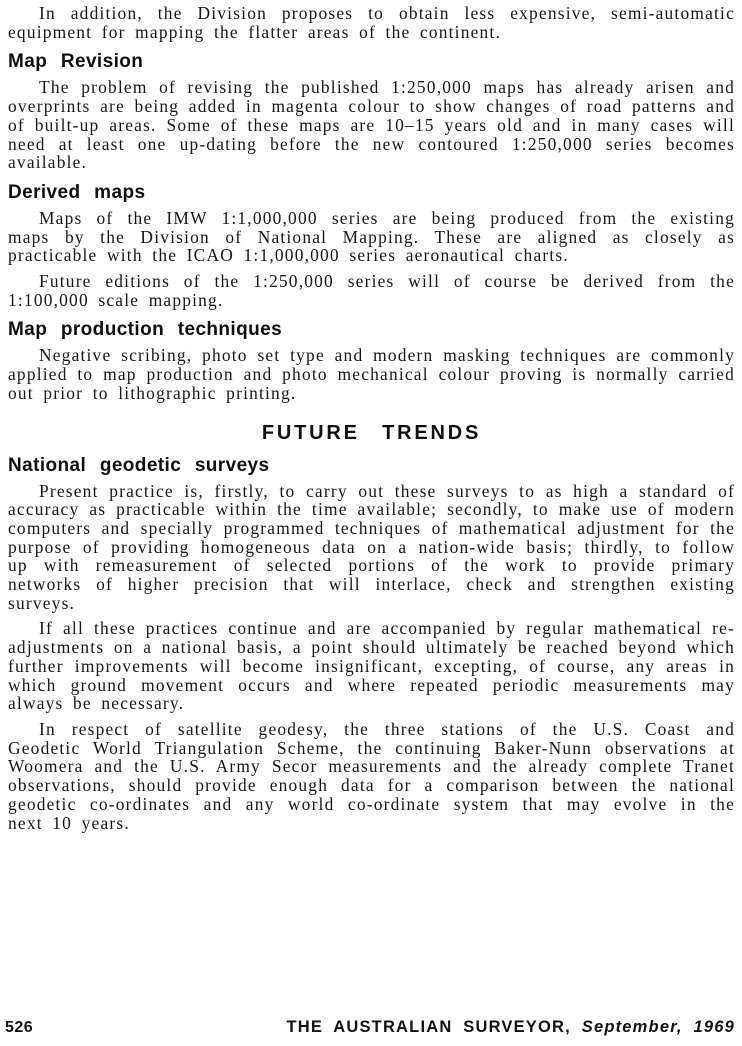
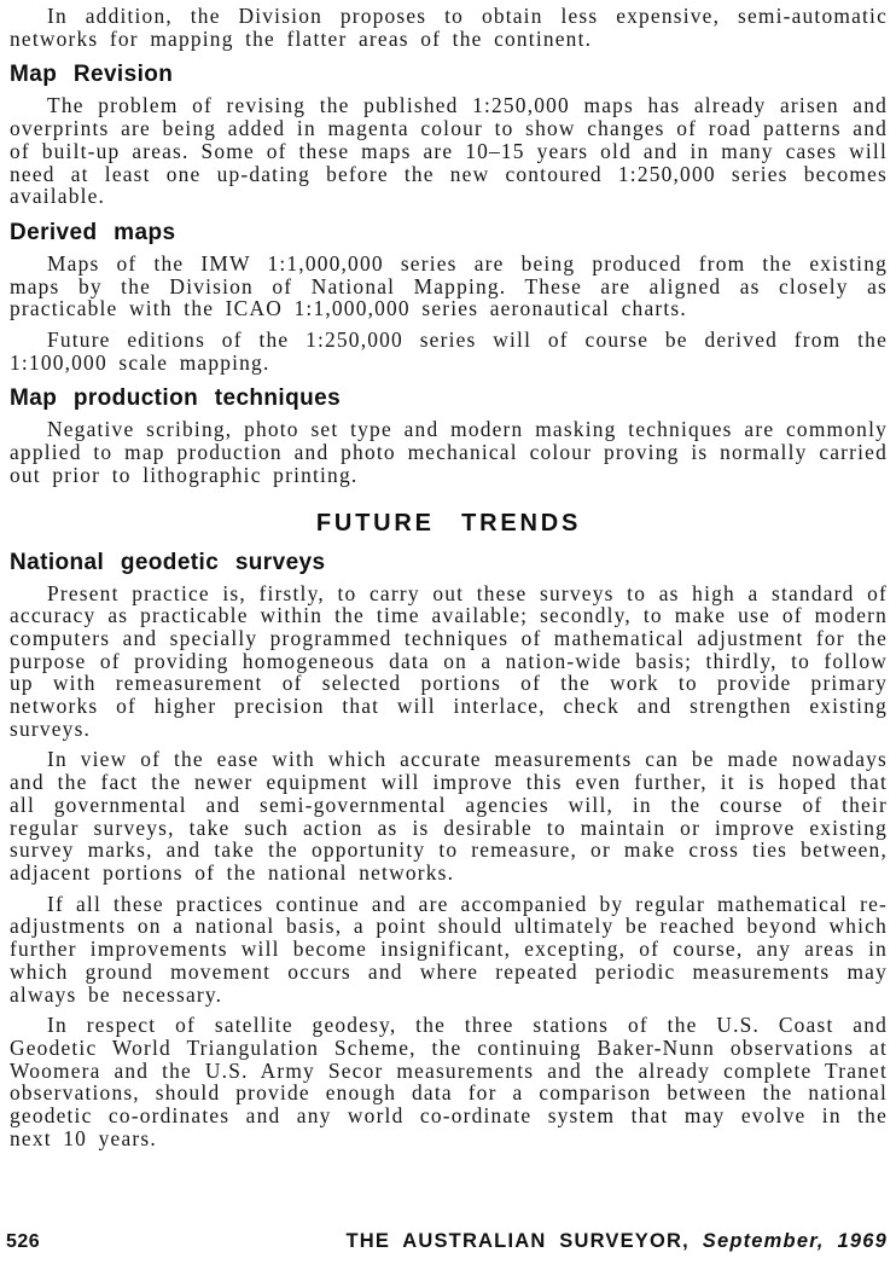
- In addition, the Division proposes to obtain less expensive, semi-automatic equipment for mapping the flatter areas of the continent.
+ In addition, the Division proposes to obtain less expensive, semi-automatic networks for mapping the flatter areas of the continent.
  Map Revision
  The problem of revising the published 1:250,000 maps has already arisen and overprints are being added in magenta colour to show changes of road patterns and of built-up areas. Some of these maps are 10–15 years old and in many cases will need at least one up-dating before the new contoured 1:250,000 series becomes available.
  Derived maps
  Maps of the IMW 1:1,000,000 series are being produced from the existing maps by the Division of National Mapping. These are aligned as closely as practicable with the ICAO 1:1,000,000 series aeronautical charts.
  Future editions of the 1:250,000 series will of course be derived from the 1:100,000 scale mapping.
  Map production techniques
  Negative scribing, photo set type and modern masking techniques are commonly applied to map production and photo mechanical colour proving is normally carried out prior to lithographic printing.
  FUTURE TRENDS
  National geodetic surveys
  Present practice is, firstly, to carry out these surveys to as high a standard of accuracy as practicable within the time available; secondly, to make use of modern computers and specially programmed techniques of mathematical adjustment for the purpose of providing homogeneous data on a nation-wide basis; thirdly, to follow up with remeasurement of selected portions of the work to provide primary networks of higher precision that will interlace, check and strengthen existing surveys.
+ In view of the ease with which accurate measurements can be made nowadays and the fact the newer equipment will improve this even further, it is hoped that all governmental and semi-governmental agencies will, in the course of their regular surveys, take such action as is desirable to maintain or improve existing survey marks, and take the opportunity to remeasure, or make cross ties between, adjacent portions of the national networks.
  If all these practices continue and are accompanied by regular mathematical re-adjustments on a national basis, a point should ultimately be reached beyond which further improvements will become insignificant, excepting, of course, any areas in which ground movement occurs and where repeated periodic measurements may always be necessary.
  In respect of satellite geodesy, the three stations of the U.S. Coast and Geodetic World Triangulation Scheme, the continuing Baker-Nunn observations at Woomera and the U.S. Army Secor measurements and the already complete Tranet observations, should provide enough data for a comparison between the national geodetic co-ordinates and any world co-ordinate system that may evolve in the next 10 years.
  526
  THE AUSTRALIAN SURVEYOR, September, 1969
